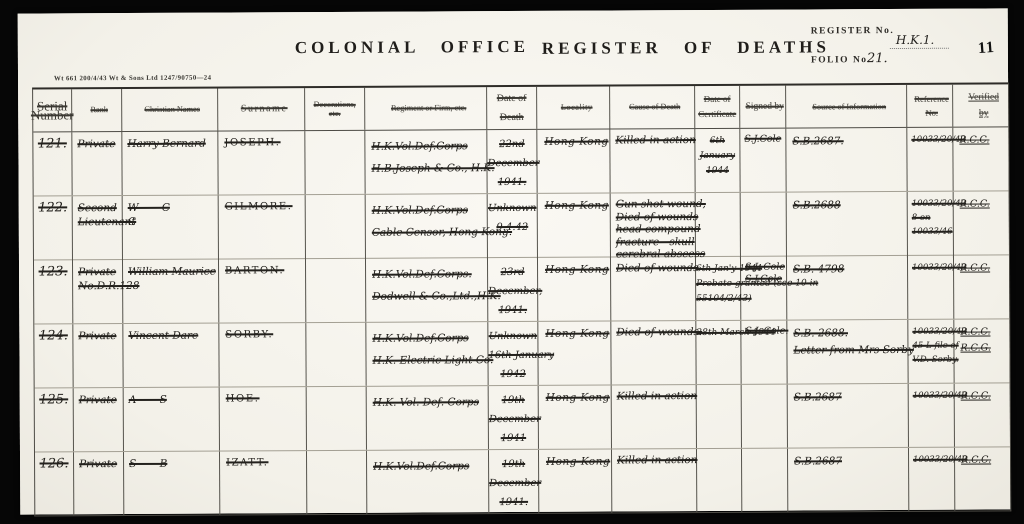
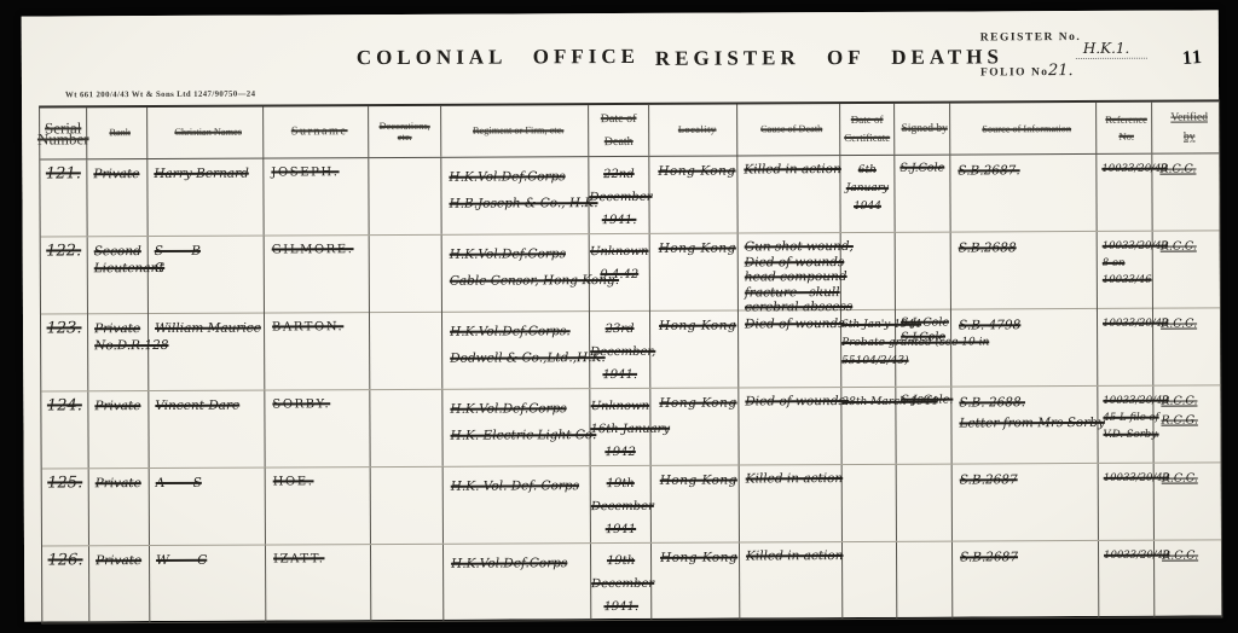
  COLONIAL OFFICE
  REGISTER OF DEATHS
  REGISTER No.
  H.K.1.
  FOLIO No.
  21.
  Serial
  Number
  Rank
  Christian Names
  Surname
  Decorations,
  etc.
  Regiment or Firm, etc.
  Date of
  Death
  Locality
  Cause of Death
  Date of
  Certificate
  Signed by
  Source of Information
  Reference
  No.
  Verified
  by
  121.
  Private
  Harry Bernard
  JOSEPH.
  H.K.Vol.Def.Corps
  H.B.Joseph & Co., H.K
  22nd
  Decembe
  1941.
  Hong Kong
  Killed in action
  6th
  January
  1944
  S.J.Cole
  S.B.2687.
  10033/20/
  R.C.C.
  122.
  Second
  Lieutena
- W C
+ S B
  G
  GILMORE.
  H.K.Vol.Def.Corps
  Cable Censor, Hong Ko
  Unknown
  9.4.42
  Hong Kong
  Gun shot wound
  Died of wounds
  head compound
  fracture - skull
  cerebral absces
  S.B.2688
  10033/20/
  8 on
  10033/46
  R.C.C.
  123.
  Private
  No.D.R.1
  William Maurice
  BARTON.
  H.K.Vol.Def.Corps.
  Dodwell & Co.,Ltd.,H.
  23rd
  Decembe
  1941.
  Hong Kong
  Died of wounds
  55104/2/4
  S.J. Cole
  S.J.Cole
  S.B. 4798
  10033/20/
  R.C.C.
  124.
  Private
  Vincent Dare
  SORBY.
  H.K.Vol.Def.Corps
  H.K. Electric Light Co.
  Unknown
  16th Janu
  1942
  Hong Kong
  Died of wounds
  S.J. Cole.
  S.B. 2688.
  Letter from Mrs Sorby
  10033/20/
  45 L file of
  V.D. Sorby.
  R.C.C.
  R.C.G.
  125.
  Private
  A S
  HOE.
  H.K. Vol. Def. Corps
  19th
  Decembe
  1941
  Hong Kong
  Killed in action
  S.B.2687
  10033/20/
  R.C.C.
  126.
  Private
- S B
+ W C
  IZATT.
  H.K.Vol.Def.Corps
  19th
  Decembe
  1941.
  Hong Kong
  Killed in action
  S.B.2687
  10033/20/
  R.C.C.
